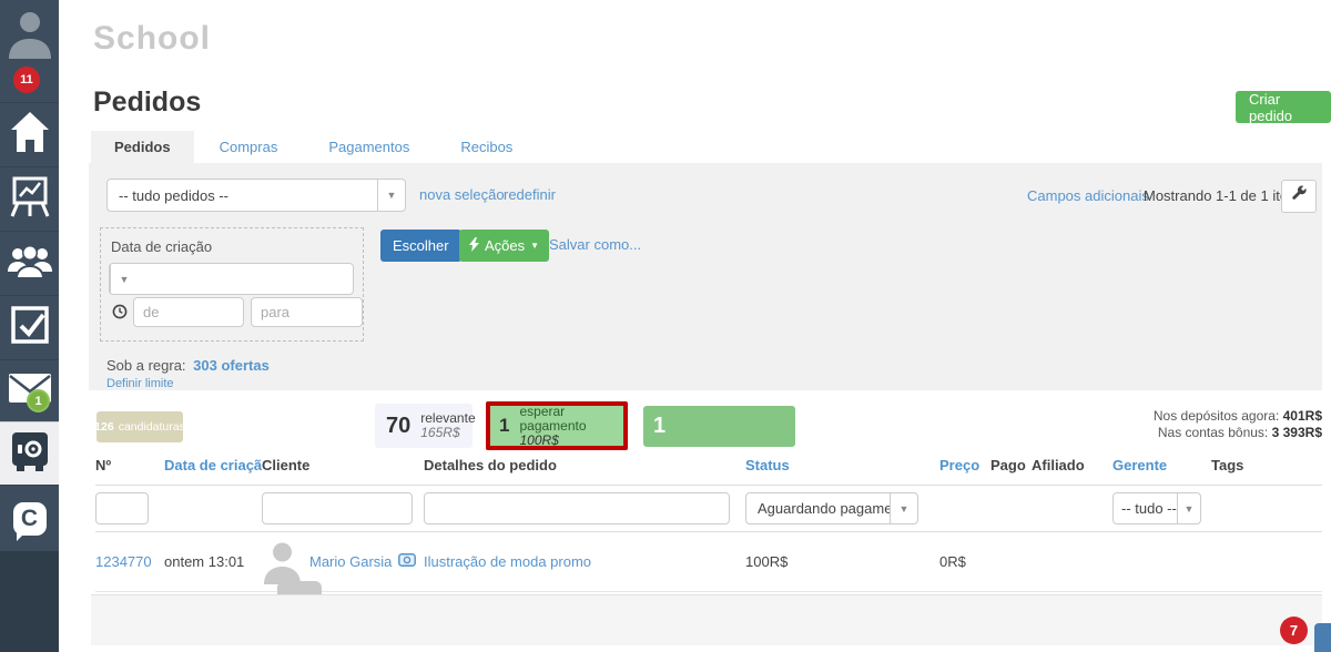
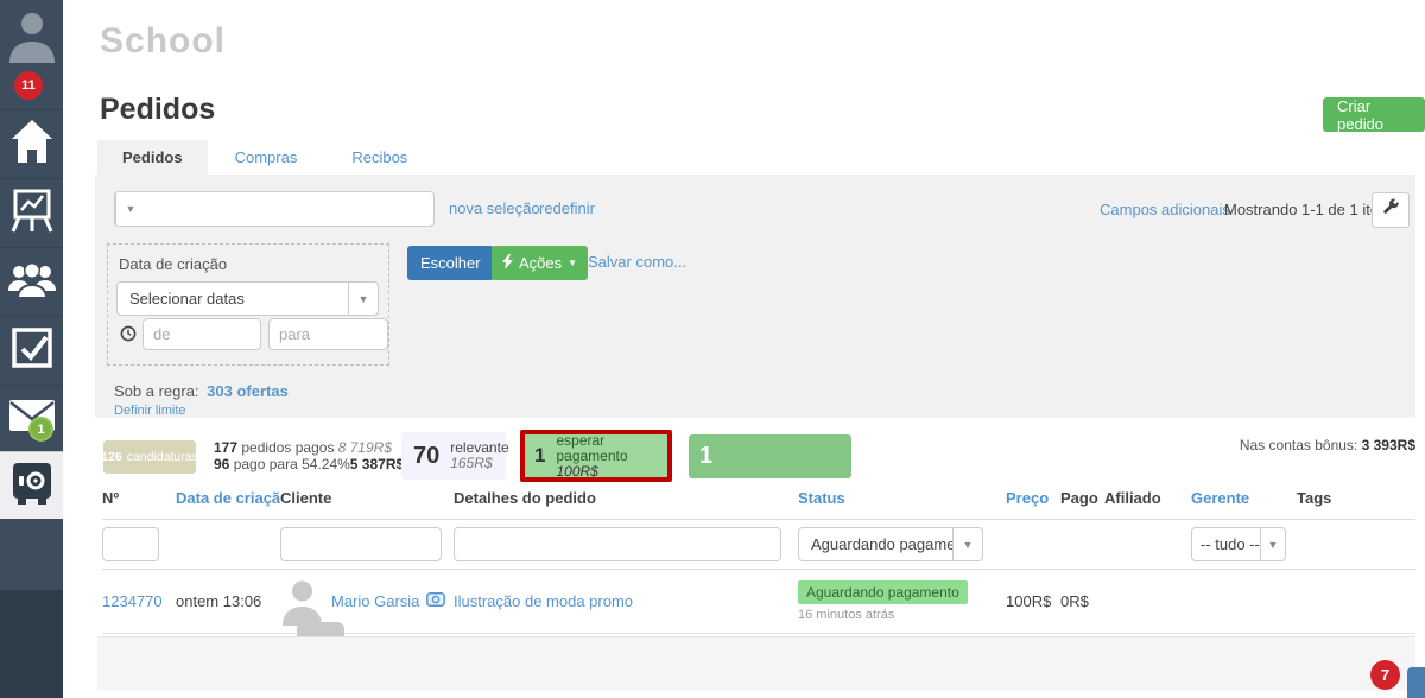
  11
  1
- C
  School
  Pedidos
  Criar pedido
  Pedidos
  Compras
- Pagamentos
  Recibos
- -- tudo pedidos --
  ▼
  nova seleção
  redefinir
  Campos adicionais
  Mostrando 1-1 de 1 it
  Data de criação
+ Selecionar datas
  ▼
  de
  para
  Escolher
  Ações
  ▼
  Salvar como...
  Sob a regra: 303 ofertas
  Definir limite
  126
  candidaturas
+ 177 pedidos pagos
+ 8 719R$
+ 96 pago para 54.24%
+ 5 387R$
  70
  relevante
  165R$
  1
  esperar pagamento
  100R$
  1
- Nos depósitos agora: 401R$
  Nas contas bônus: 3 393R$
  Nº
  Data de criaçã
  Cliente
  Detalhes do pedido
  Status
  Preço
  Pago
  Afiliado
  Gerente
  Tags
  Aguardando pagame
  ▼
  -- tudo --
  ▼
  1234770
- ontem 13:01
+ ontem 13:06
  Mario Garsia
  Ilustração de moda promo
+ Aguardando pagamento
+ 16 minutos atrás
  100R$
  0R$
  7
